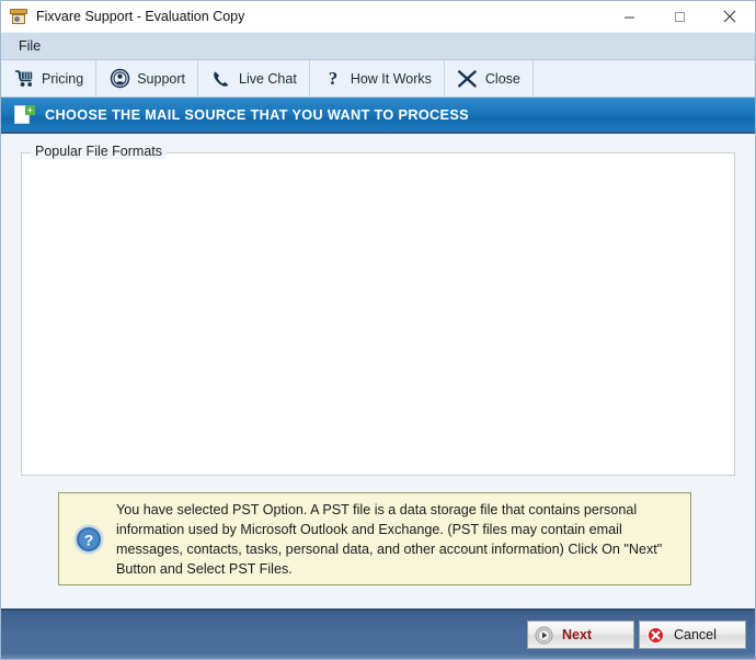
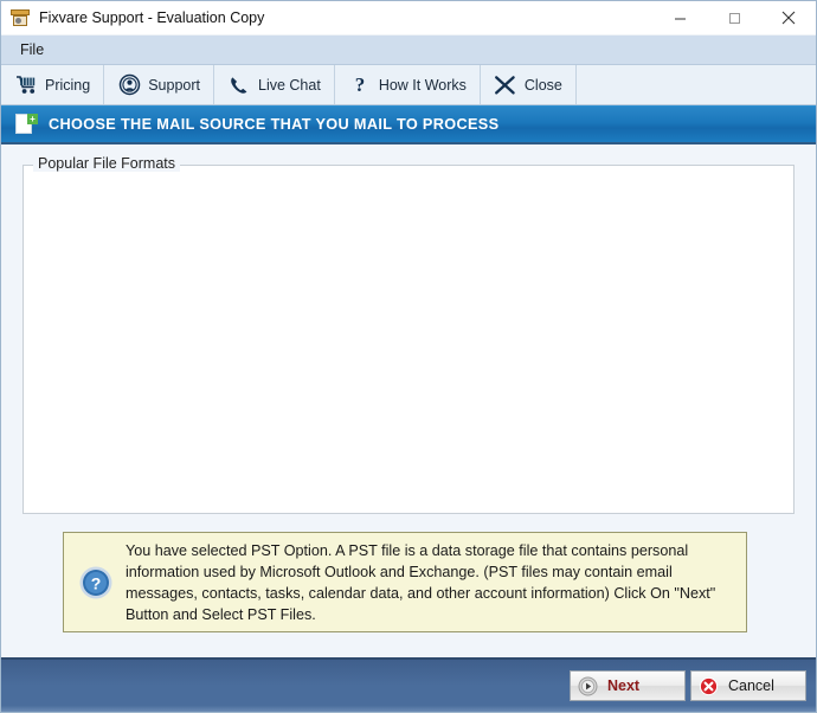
  Fixvare Support - Evaluation Copy
  File
  Pricing
  Support
  Live Chat
  ?
  How It Works
  Close
  +
- CHOOSE THE MAIL SOURCE THAT YOU WANT TO PROCESS
+ CHOOSE THE MAIL SOURCE THAT YOU MAIL TO PROCESS
  Popular File Formats
  ?
- You have selected PST Option. A PST file is a data storage file that contains personal information used by Microsoft Outlook and Exchange. (PST files may contain email messages, contacts, tasks, personal data, and other account information) Click On "Next" Button and Select PST Files.
+ You have selected PST Option. A PST file is a data storage file that contains personal information used by Microsoft Outlook and Exchange. (PST files may contain email messages, contacts, tasks, calendar data, and other account information) Click On "Next" Button and Select PST Files.
  Next
  Cancel
